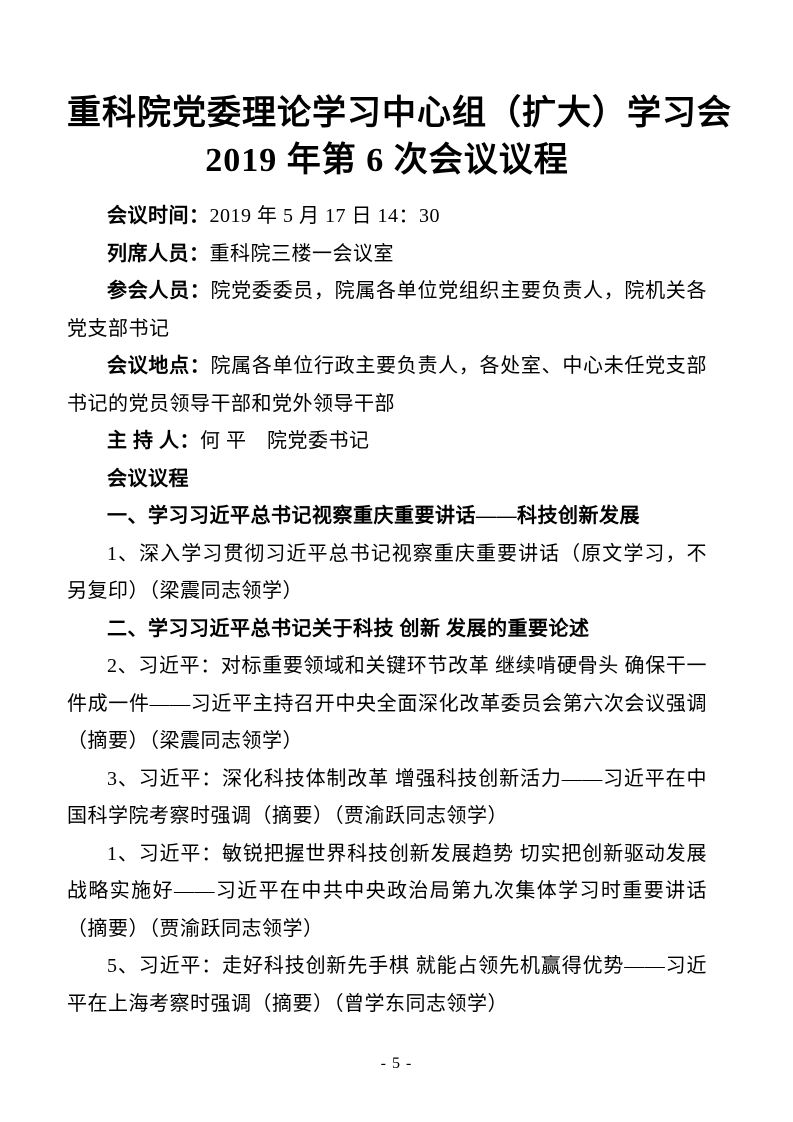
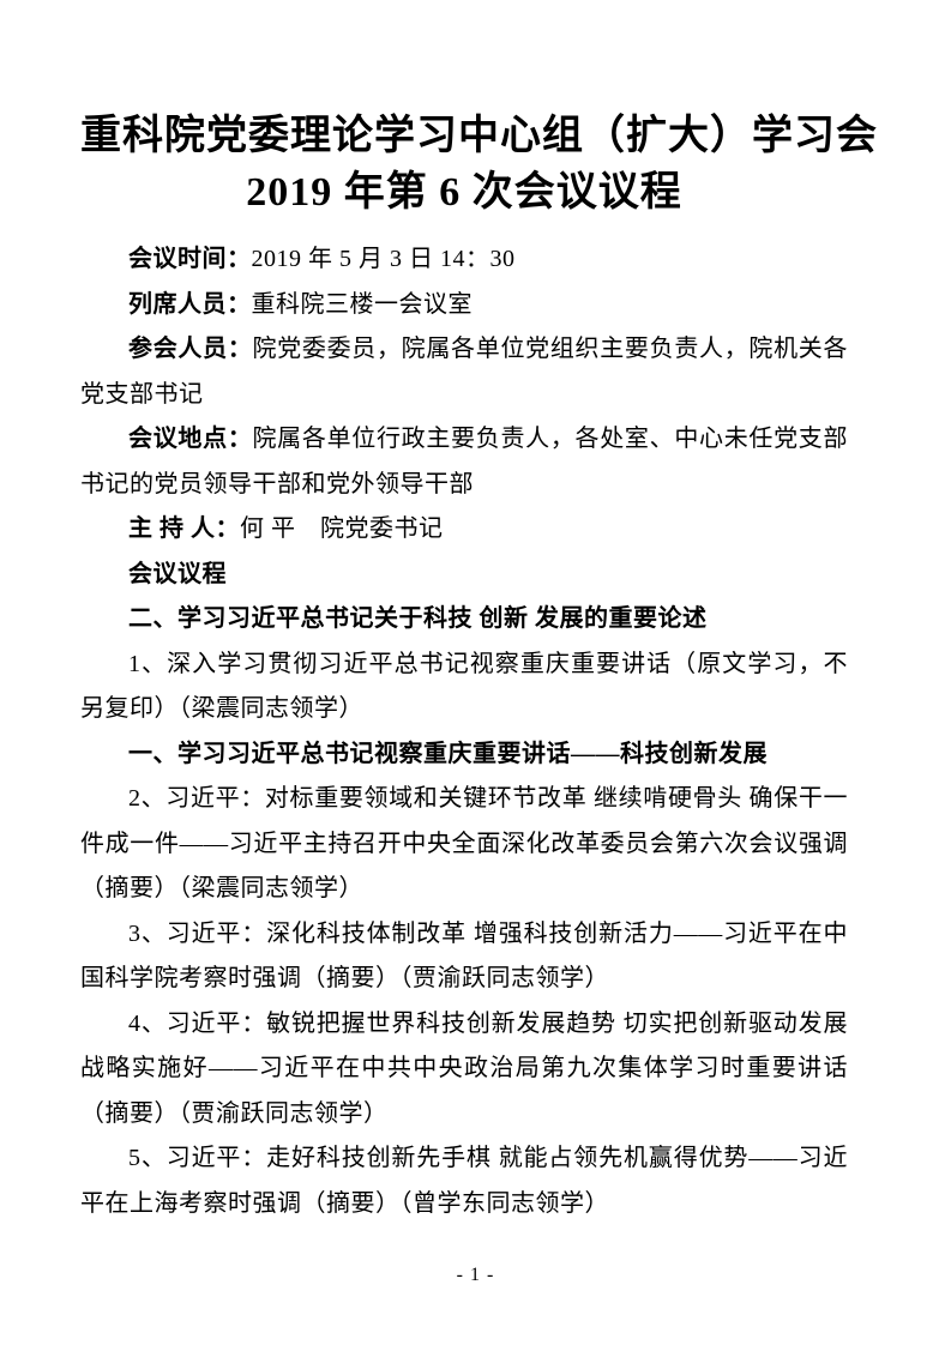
  重科院党委理论学习中心组（扩大）学习会
  2019 年第 6 次会议议程
- 会议时间：2019 年 5 月 17 日 14：30
+ 会议时间：2019 年 5 月 3 日 14：30
  列席人员：重科院三楼一会议室
  参会人员：院党委委员，院属各单位党组织主要负责人，院机关各党支部书记
  会议地点：院属各单位行政主要负责人，各处室、中心未任党支部书记的党员领导干部和党外领导干部
  主 持 人：何 平 院党委书记
  会议议程
- 一、学习习近平总书记视察重庆重要讲话——科技创新发展
+ 二、学习习近平总书记关于科技 创新 发展的重要论述
  1、深入学习贯彻习近平总书记视察重庆重要讲话（原文学习，不另复印）（梁震同志领学）
- 二、学习习近平总书记关于科技 创新 发展的重要论述
+ 一、学习习近平总书记视察重庆重要讲话——科技创新发展
  2、习近平：对标重要领域和关键环节改革 继续啃硬骨头 确保干一件成一件——习近平主持召开中央全面深化改革委员会第六次会议强调（摘要）（梁震同志领学）
  3、习近平：深化科技体制改革 增强科技创新活力——习近平在中国科学院考察时强调（摘要）（贾渝跃同志领学）
- 1、习近平：敏锐把握世界科技创新发展趋势 切实把创新驱动发展战略实施好——习近平在中共中央政治局第九次集体学习时重要讲话（摘要）（贾渝跃同志领学）
+ 4、习近平：敏锐把握世界科技创新发展趋势 切实把创新驱动发展战略实施好——习近平在中共中央政治局第九次集体学习时重要讲话（摘要）（贾渝跃同志领学）
  5、习近平：走好科技创新先手棋 就能占领先机赢得优势——习近平在上海考察时强调（摘要）（曾学东同志领学）
- - 5 -
+ - 1 -
